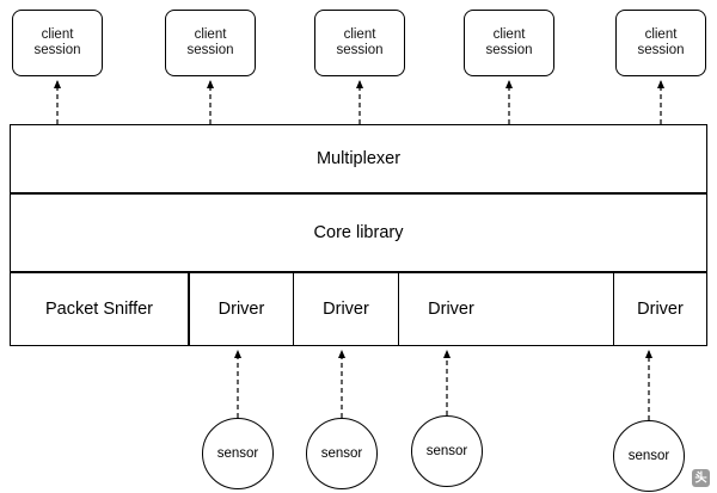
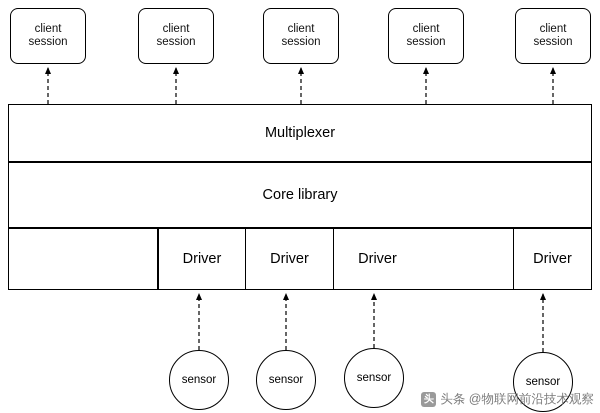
  client
  session
  client
  session
  client
  session
  client
  session
  client
  session
  Multiplexer
  Core library
- Packet Sniffer
  Driver
  Driver
  Driver
  Driver
  sensor
  sensor
  sensor
  sensor
  头
+ 头条 @物联网前沿技术观察
